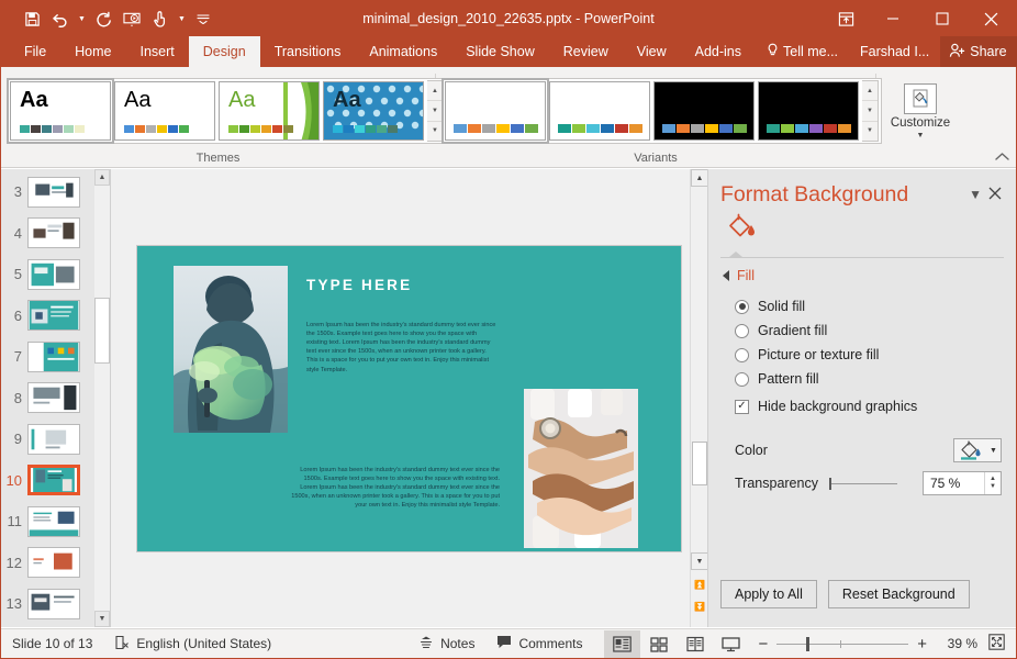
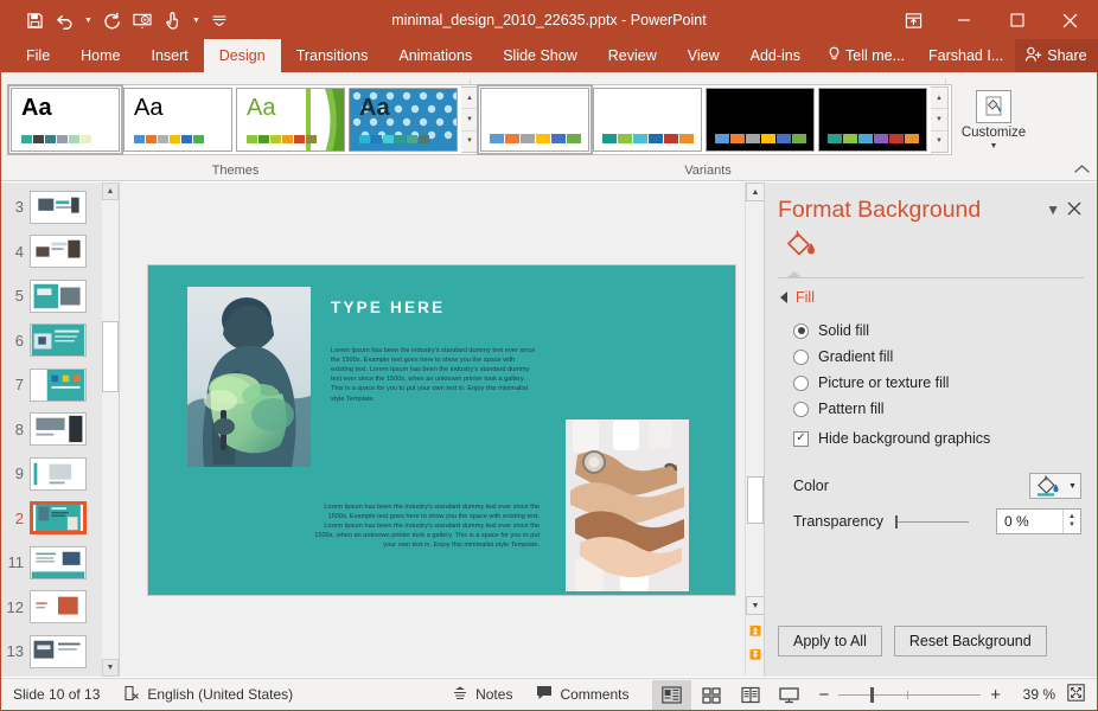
  minimal_design_2010_22635.pptx - PowerPoint
  File
  Home
  Insert
  Design
  Transitions
  Animations
  Slide Show
  Review
  View
  Add-ins
  Tell me...
  Farshad I...
  Share
  Aa
  Aa
  Aa
  Aa
  Themes
  Variants
  Customize
  3
  4
  5
  6
  7
  8
  9
- 10
+ 2
  11
  12
  13
  TYPE HERE
  ⏫
  ⏬
  Format Background
  ▼
  Fill
  Solid fill
  Gradient fill
  Picture or texture fill
  Pattern fill
  ✓
  Hide background graphics
  Color
  Transparency
- 75 %
+ 0 %
  Apply to All
  Reset Background
  Slide 10 of 13
  English (United States)
  Notes
  Comments
  −
  +
  39 %
